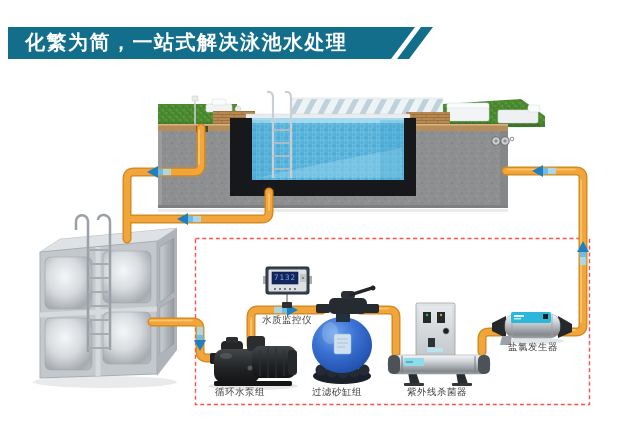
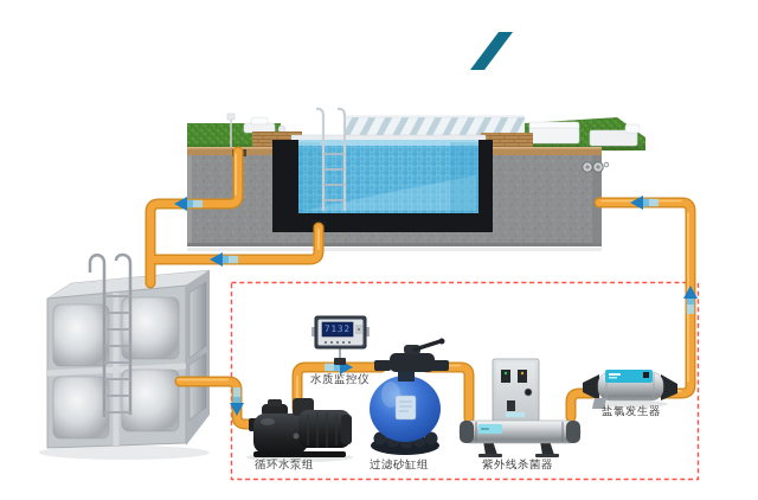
- 化繁为简，一站式解决泳池水处理
  7132
  水质监控仪
  循环水泵组
  过滤砂缸组
  紫外线杀菌器
  盐氯发生器
